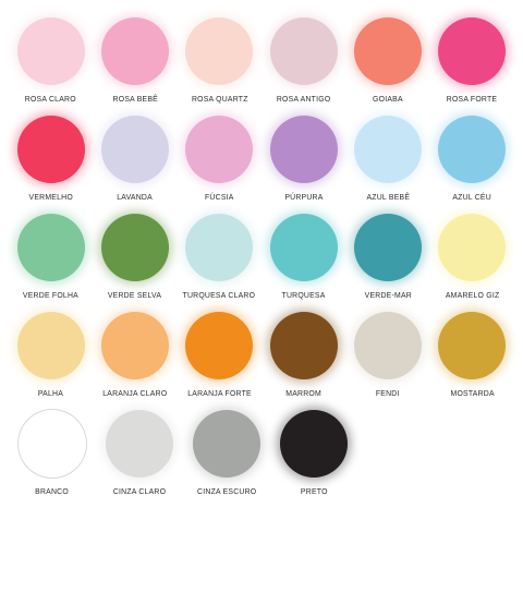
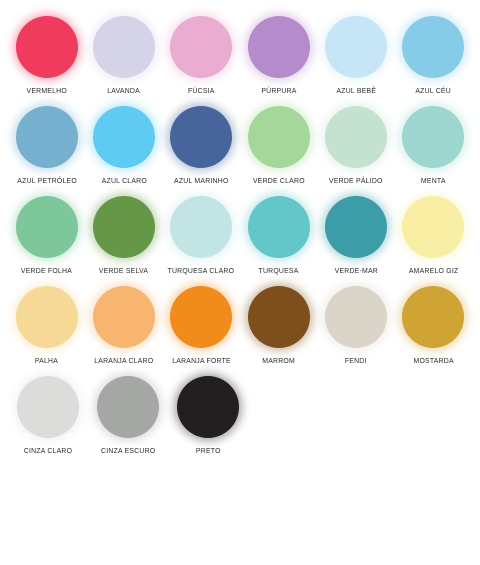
- ROSA CLARO
- ROSA BEBÊ
- ROSA QUARTZ
- ROSA ANTIGO
- GOIABA
- ROSA FORTE
  VERMELHO
  LAVANDA
  FÚCSIA
  PÚRPURA
  AZUL BEBÊ
  AZUL CÉU
+ AZUL PETRÓLEO
+ AZUL CLARO
+ AZUL MARINHO
+ VERDE CLARO
+ VERDE PÁLIDO
+ MENTA
  VERDE FOLHA
  VERDE SELVA
  TURQUESA CLARO
  TURQUESA
  VERDE-MAR
  AMARELO GIZ
  PALHA
  LARANJA CLARO
  LARANJA FORTE
  MARROM
  FENDI
  MOSTARDA
- BRANCO
  CINZA CLARO
  CINZA ESCURO
  PRETO
